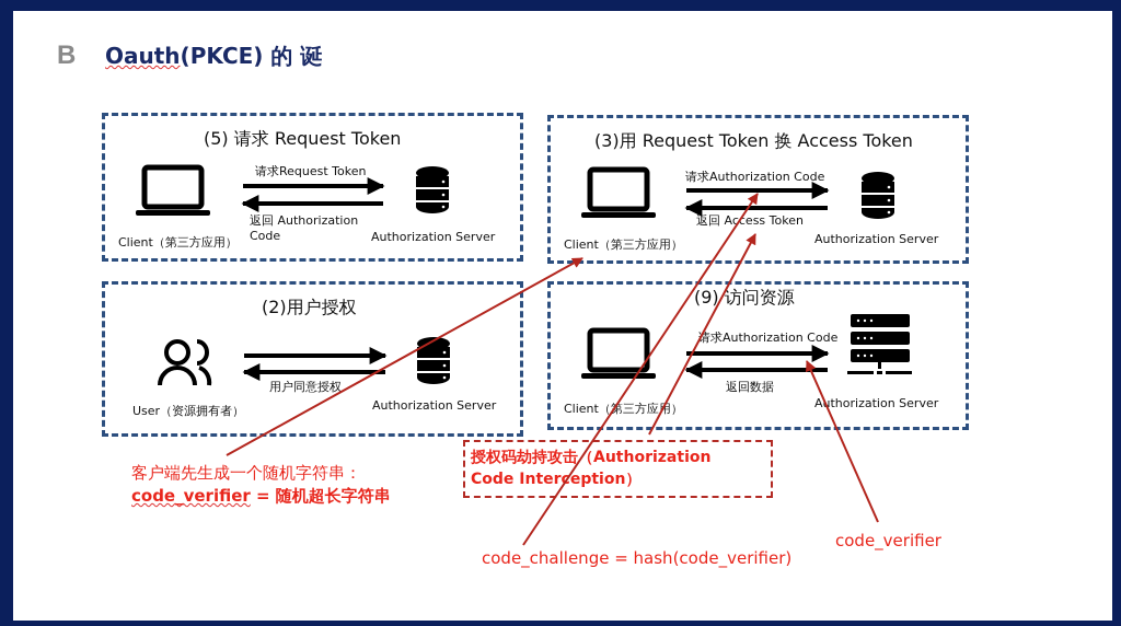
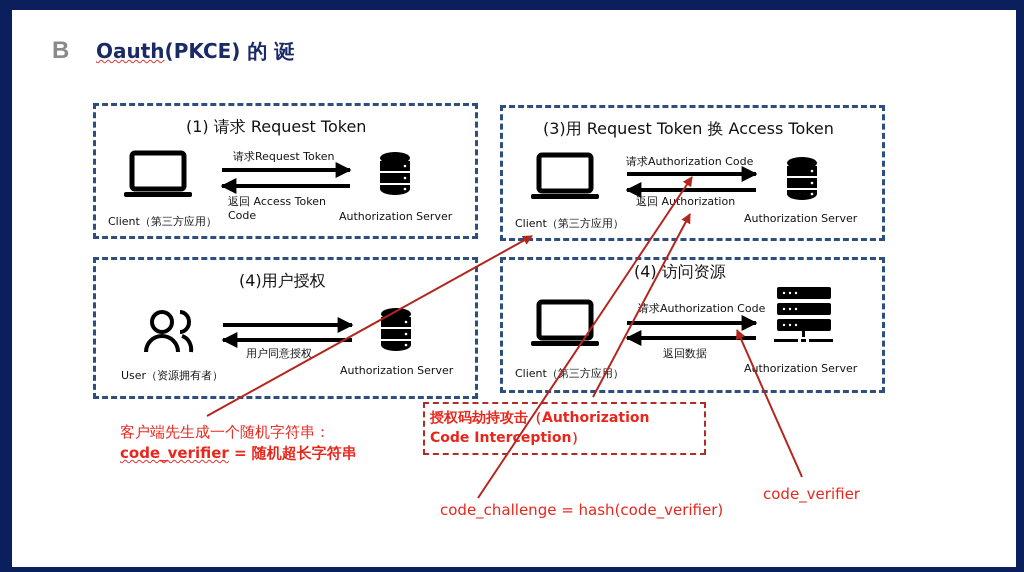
  B
  Oauth(PKCE) 的 诞
- (5) 请求 Request Token
+ (1) 请求 Request Token
  请求Request Token
- 返回 Authorization
+ 返回 Access Token
  Code
  Client（第三方应用）
  Authorization Server
  (3)用 Request Token 换 Access Token
  请求Authorization Code
- 返回 Access Token
+ 返回 Authorization
  Client（第三方应用）
  Authorization Server
- (2)用户授权
+ (4)用户授权
  用户同意授权
  User（资源拥有者）
  Authorization Server
- (9) 访问资源
+ (4) 访问资源
  请求Authorization Code
  返回数据
  Client（第三方应用）
  Athorization Server
  授权码劫持攻击（Authorization
  Code Interception）
  客户端先生成一个随机字符串：
  code_verifier = 随机超长字符串
  code_challenge = hash(code_verifier)
  code_verifier
